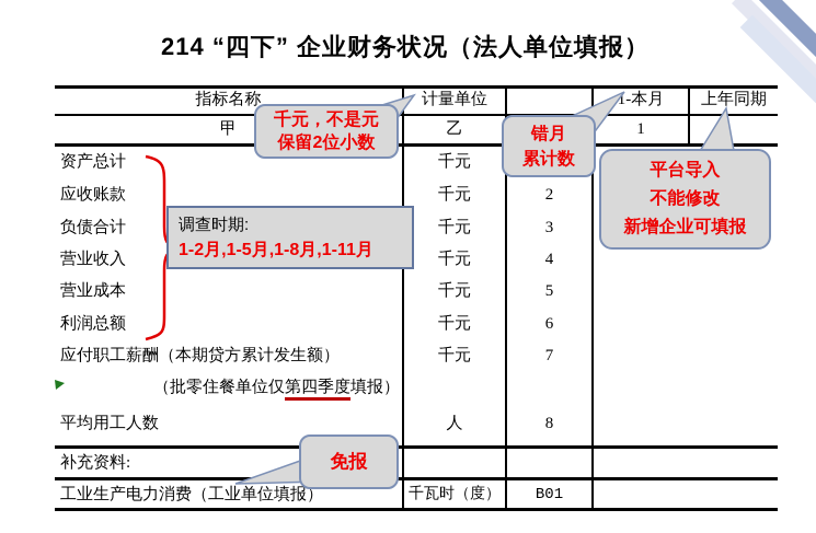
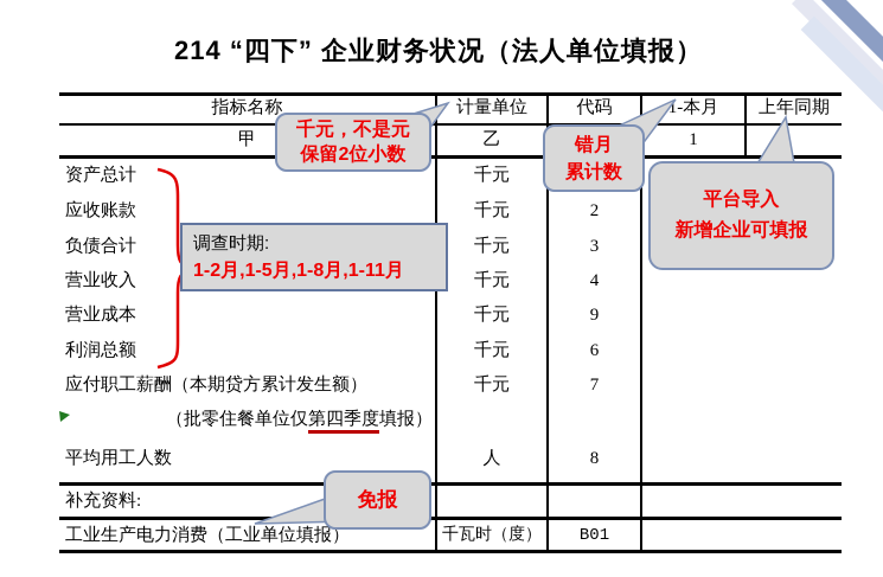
  214 “四下” 企业财务状况（法人单位填报）
  指标名称
  计量单位
+ 代码
  1-本月
  上年同期
  甲
  乙
  1
  资产总计
  千元
  应收账款
  千元
  2
  负债合计
  千元
  3
  营业收入
  千元
  4
  营业成本
  千元
- 5
+ 9
  利润总额
  千元
  6
  应付职工薪酬（本期贷方累计发生额）
  千元
  7
  （批零住餐单位仅第四季度填报）
  平均用工人数
  人
  8
  补充资料:
  工业生产电力消费（工业单位填报）
  千瓦时（度）
  B01
  调查时期:
  1-2月,1-5月,1-8月,1-11月
  千元，不是元
  保留2位小数
  错月
  累计数
  平台导入
- 不能修改
  新增企业可填报
  免报
